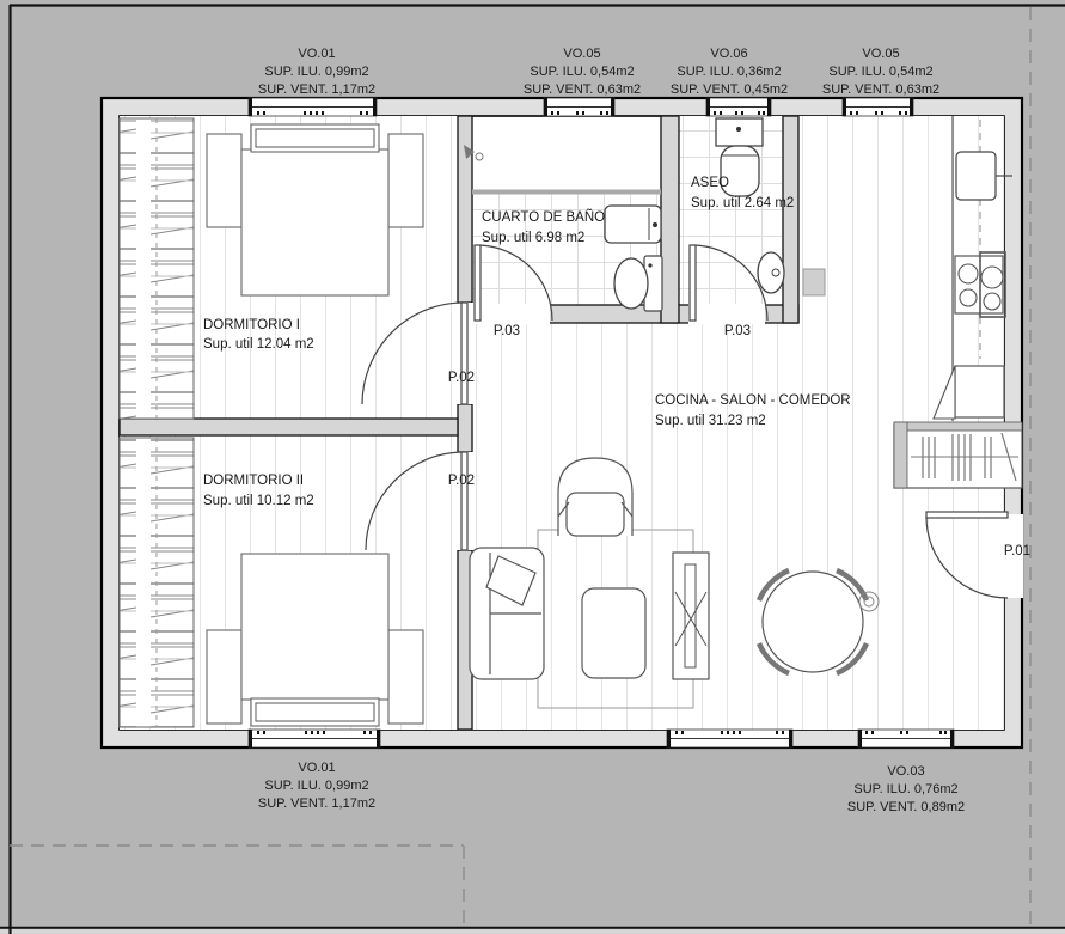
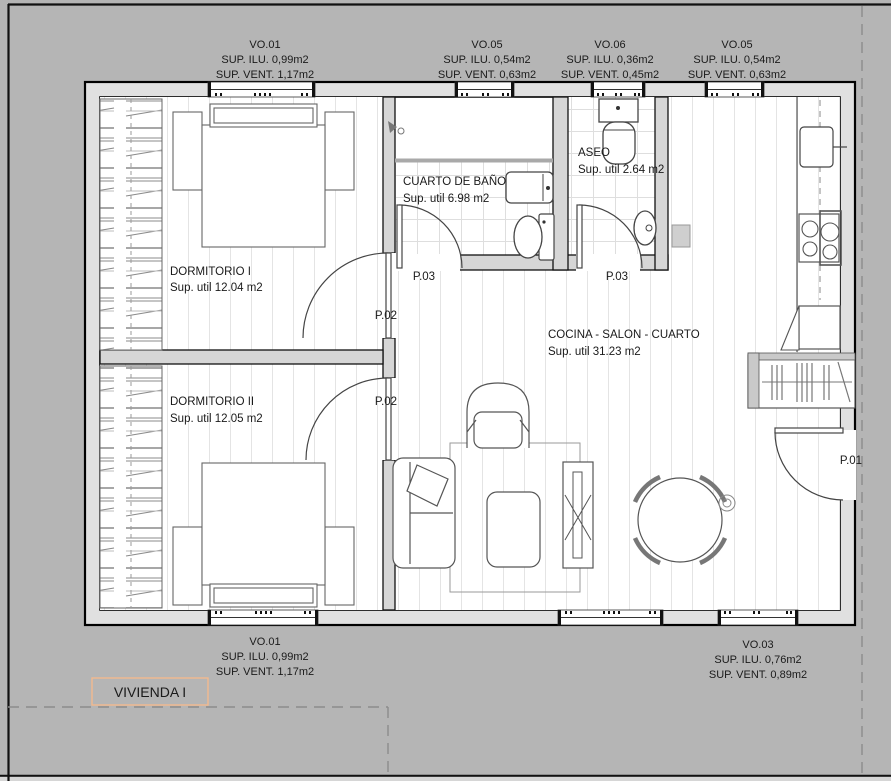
  DORMITORIO I
  Sup. util 12.04 m2
  DORMITORIO II
- Sup. util 10.12 m2
+ Sup. util 12.05 m2
  CUARTO DE BAÑO
  Sup. util 6.98 m2
  ASEO
  Sup. util 2.64 m2
- COCINA - SALON - COMEDOR
+ COCINA - SALON - CUARTO
  Sup. util 31.23 m2
  P.02
  P.02
  P.03
  P.03
  P.01
  VO.01
  SUP. ILU. 0,99m2
  SUP. VENT. 1,17m2
  VO.05
  SUP. ILU. 0,54m2
  SUP. VENT. 0,63m2
  VO.06
  SUP. ILU. 0,36m2
  SUP. VENT. 0,45m2
  VO.05
  SUP. ILU. 0,54m2
  SUP. VENT. 0,63m2
  VO.01
  SUP. ILU. 0,99m2
  SUP. VENT. 1,17m2
  VO.03
  SUP. ILU. 0,76m2
  SUP. VENT. 0,89m2
+ VIVIENDA I
